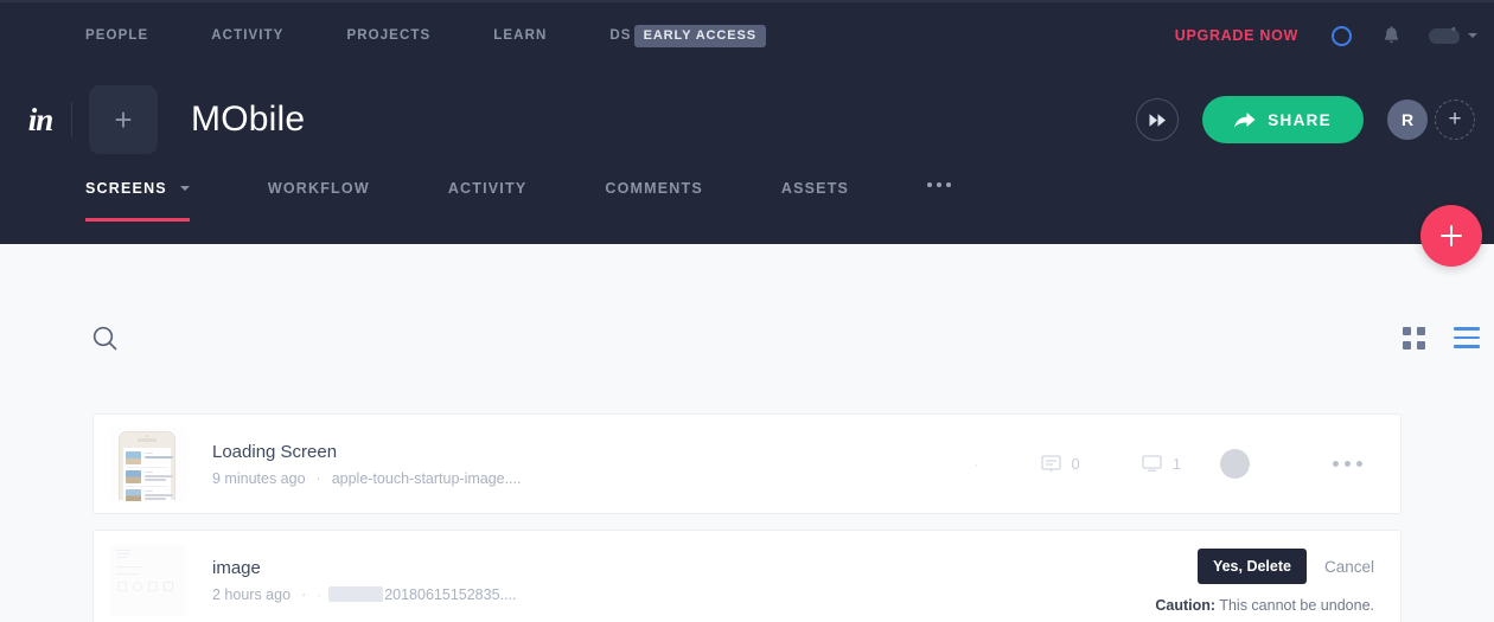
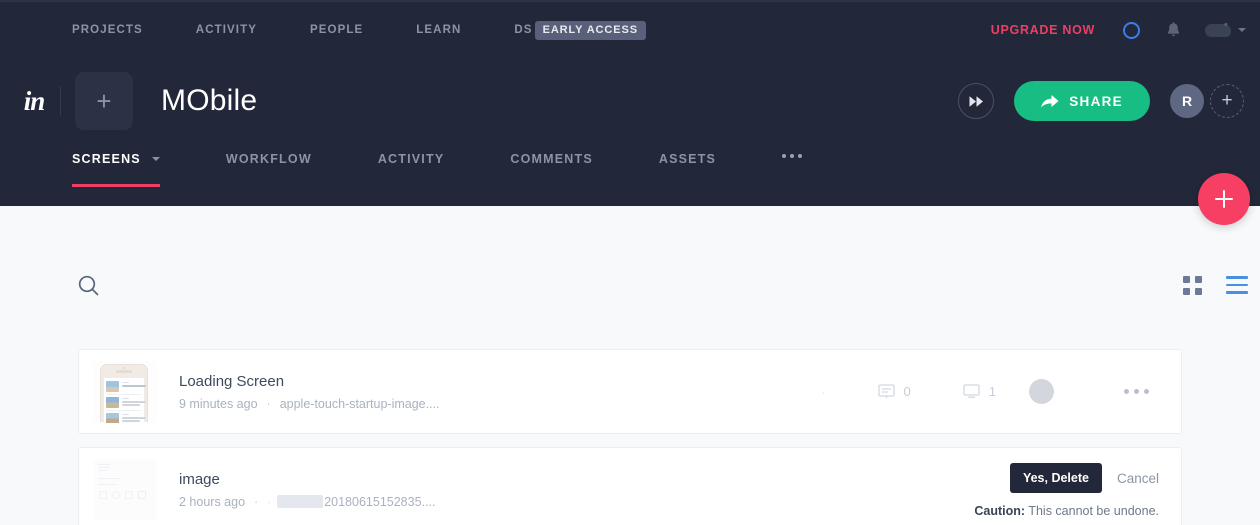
- PEOPLE
+ PROJECTS
  ACTIVITY
- PROJECTS
+ PEOPLE
  LEARN
  DS EARLY ACCESS
  UPGRADE NOW
  in
  +
  MObile
  SHARE
  R
  +
  SCREENS
  WORKFLOW
  ACTIVITY
  COMMENTS
  ASSETS
  Loading Screen
  9 minutes ago
  ·
  apple-touch-startup-image....
  ·
  0
  1
  image
  2 hours ago
  ·
  20180615152835....
  Yes, Delete
  Cancel
  Caution: This cannot be undone.
